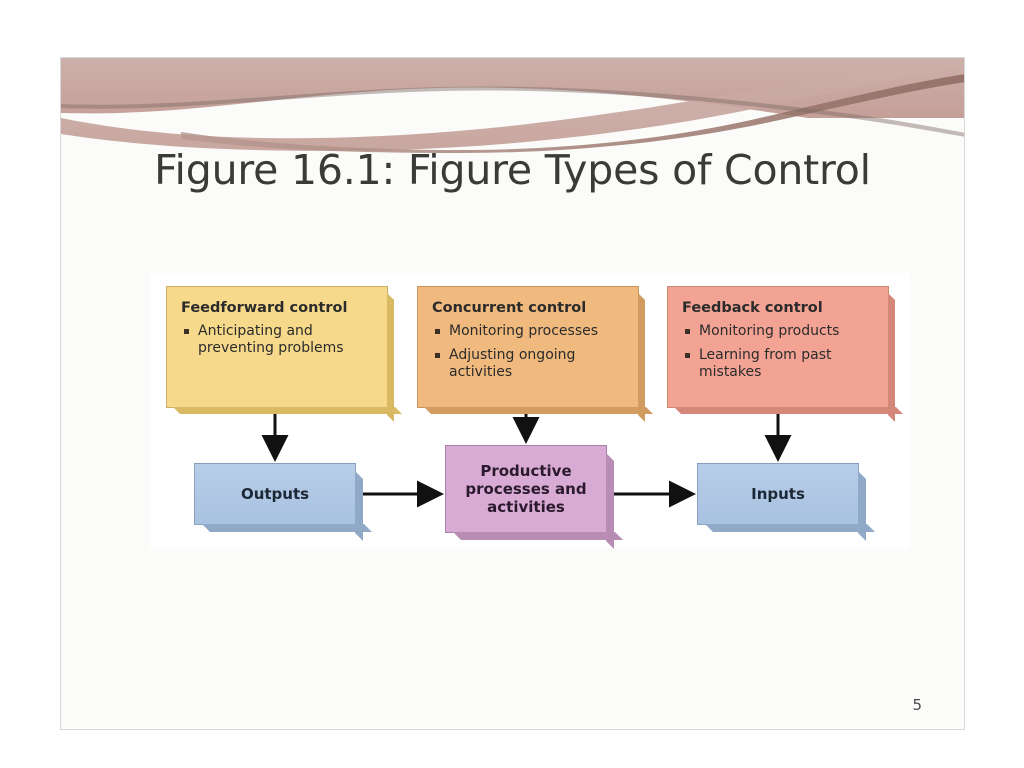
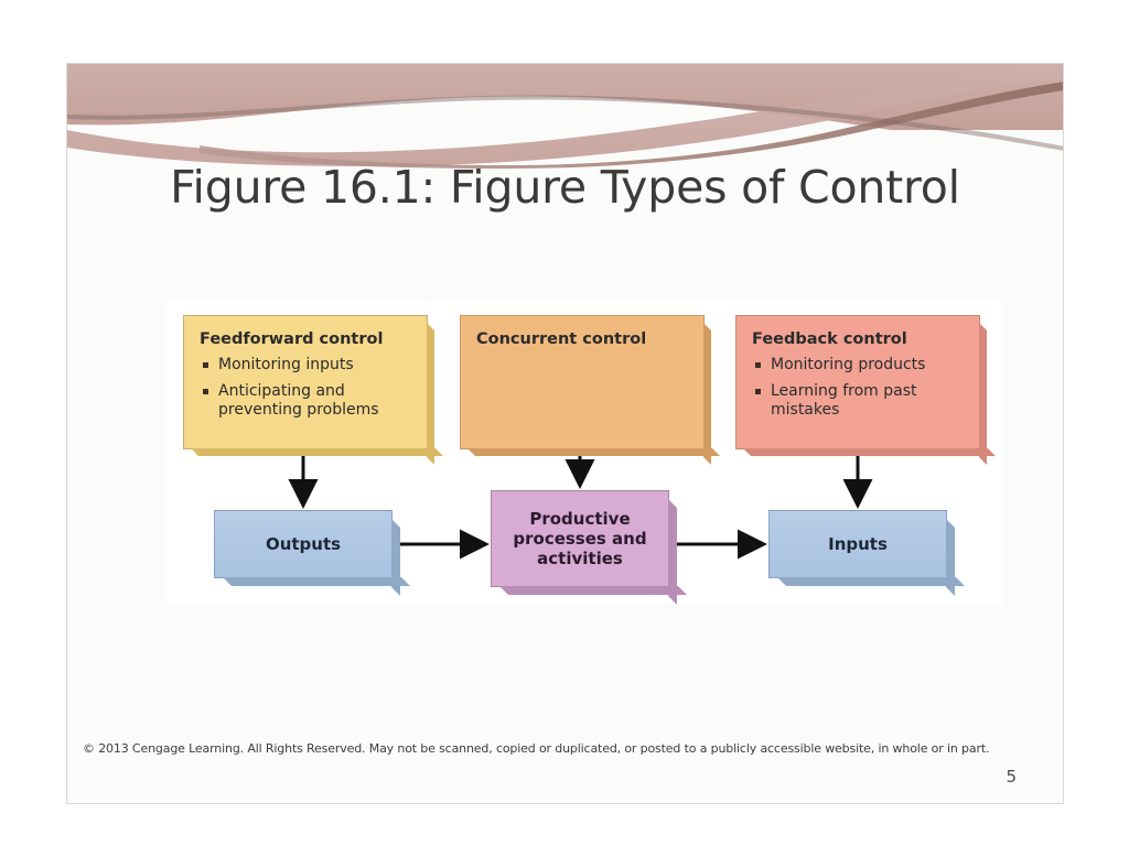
  Figure 16.1: Figure Types of Control
  Feedforward control
+ Monitoring inputs
  Anticipating and preventing problems
  Concurrent control
- Monitoring processes
- Adjusting ongoing activities
  Feedback control
  Monitoring products
  Learning from past mistakes
  Outputs
  Productive processes and activities
  Inputs
+ © 2013 Cengage Learning. All Rights Reserved. May not be scanned, copied or duplicated, or posted to a publicly accessible website, in whole or in part.
  5
